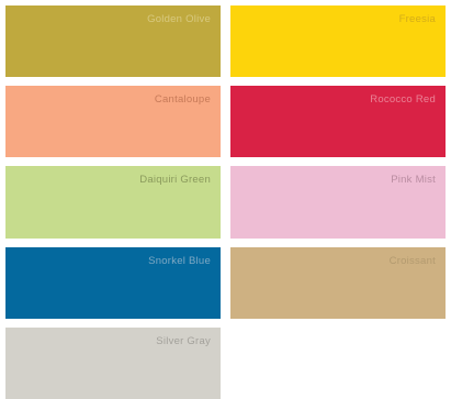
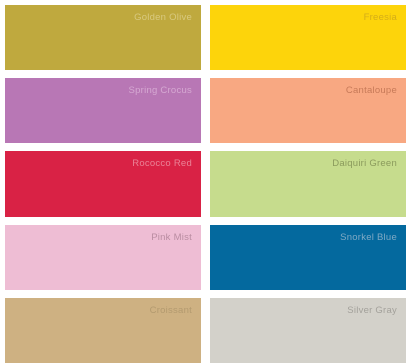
  Golden Olive
  Freesia
+ Spring Crocus
  Cantaloupe
  Rococco Red
  Daiquiri Green
  Pink Mist
  Snorkel Blue
  Croissant
  Silver Gray
